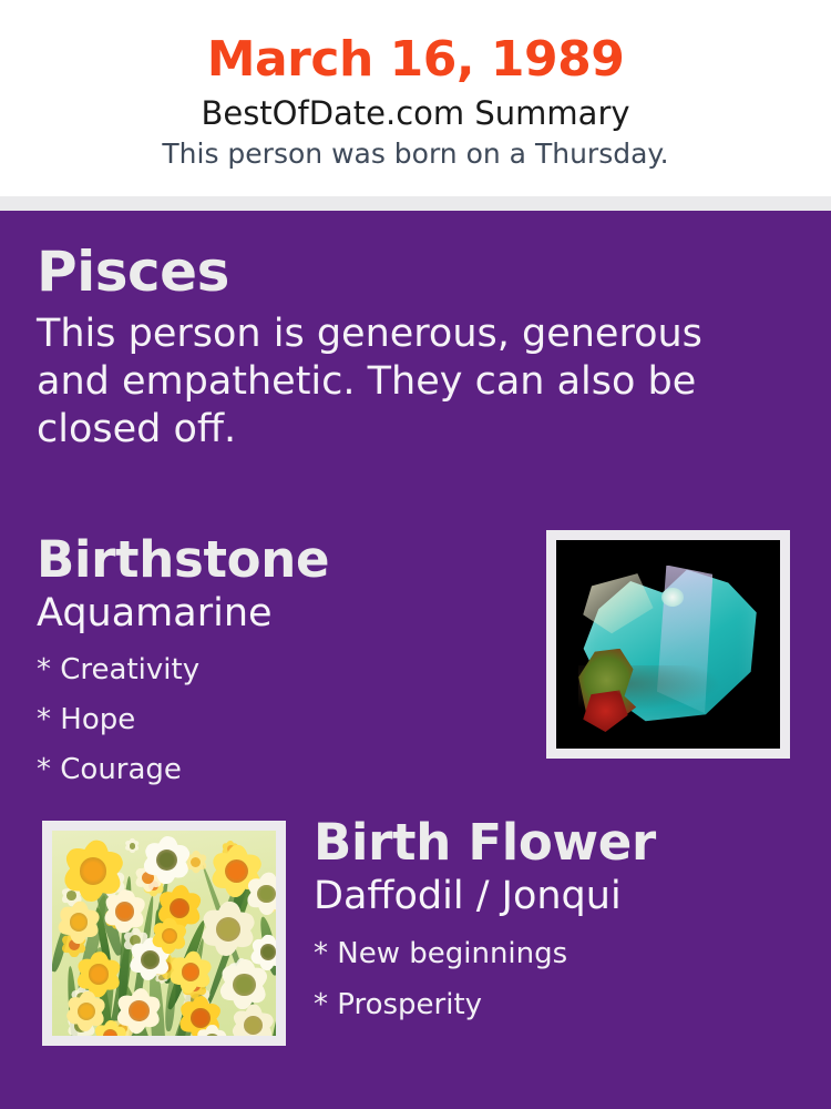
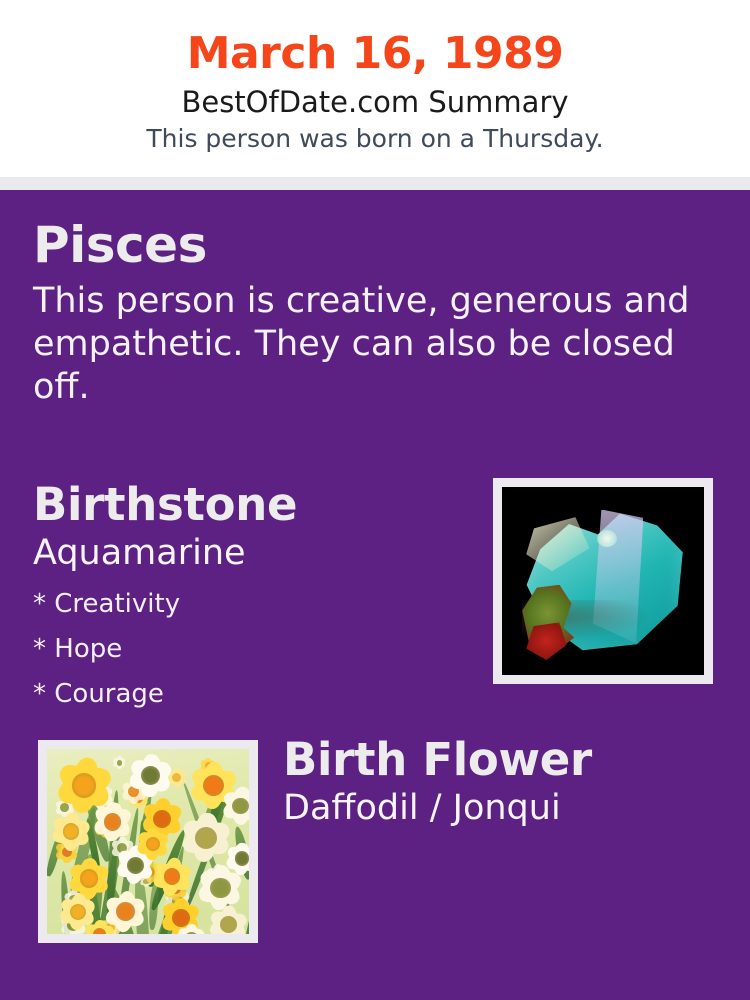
  March 16, 1989
  BestOfDate.com Summary
  This person was born on a Thursday.
  Pisces
- This person is generous, generous and empathetic. They can also be closed off.
+ This person is creative, generous and empathetic. They can also be closed off.
  Birthstone
  Aquamarine
  * Creativity
  * Hope
  * Courage
  Birth Flower
  Daffodil / Jonqui
- * New beginnings
- * Prosperity
